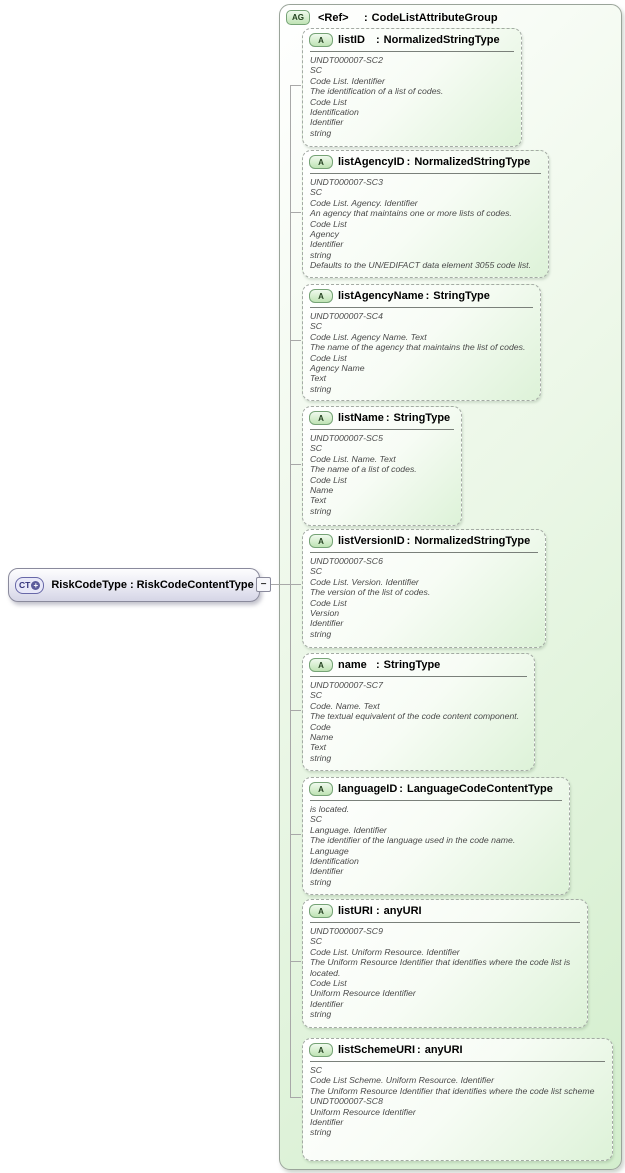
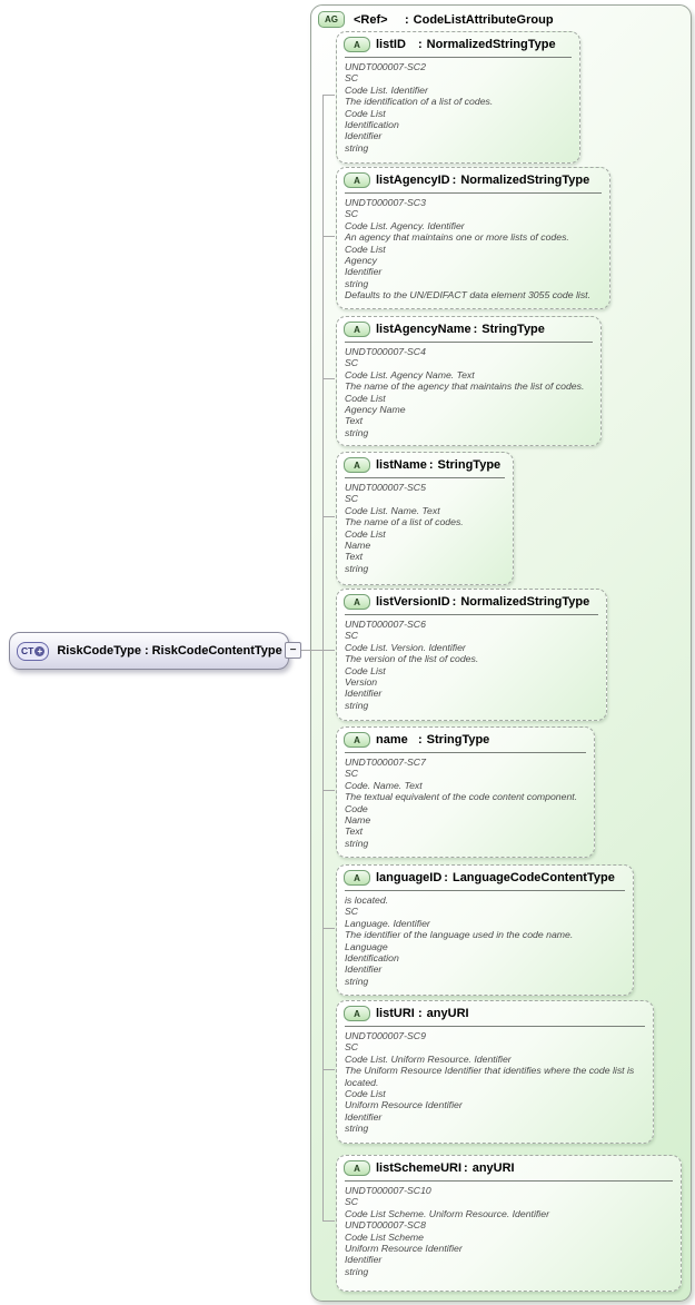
  AG
  <Ref>
  :
  CodeListAttributeGroup
  A
  listID
  :
  NormalizedStringType
  UNDT000007-SC2
  SC
  Code List. Identifier
  The identification of a list of codes.
  Code List
  Identification
  Identifier
  string
  A
  listAgencyID
  :
  NormalizedStringType
  UNDT000007-SC3
  SC
  Code List. Agency. Identifier
  An agency that maintains one or more lists of codes.
  Code List
  Agency
  Identifier
  string
  Defaults to the UN/EDIFACT data element 3055 code list.
  A
  listAgencyName
  :
  StringType
  UNDT000007-SC4
  SC
  Code List. Agency Name. Text
  The name of the agency that maintains the list of codes.
  Code List
  Agency Name
  Text
  string
  A
  listName
  :
  StringType
  UNDT000007-SC5
  SC
  Code List. Name. Text
  The name of a list of codes.
  Code List
  Name
  Text
  string
  A
  listVersionID
  :
  NormalizedStringType
  UNDT000007-SC6
  SC
  Code List. Version. Identifier
  The version of the list of codes.
  Code List
  Version
  Identifier
  string
  A
  name
  :
  StringType
  UNDT000007-SC7
  SC
  Code. Name. Text
  The textual equivalent of the code content component.
  Code
  Name
  Text
  string
  A
  languageID
  :
  LanguageCodeContentType
  is located.
  SC
  Language. Identifier
  The identifier of the language used in the code name.
  Language
  Identification
  Identifier
  string
  A
  listURI
  :
  anyURI
  UNDT000007-SC9
  SC
  Code List. Uniform Resource. Identifier
  The Uniform Resource Identifier that identifies where the code list is
  located.
  Code List
  Uniform Resource Identifier
  Identifier
  string
  A
  listSchemeURI
  :
  anyURI
+ UNDT000007-SC10
  SC
  Code List Scheme. Uniform Resource. Identifier
- The Uniform Resource Identifier that identifies where the code list scheme
  UNDT000007-SC8
+ Code List Scheme
  Uniform Resource Identifier
  Identifier
  string
  CT
  +
  RiskCodeType : RiskCodeContentType
  −
